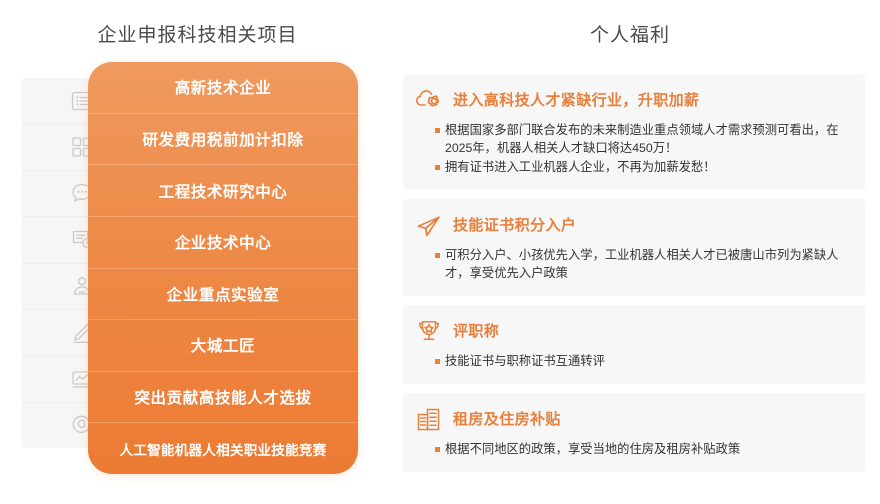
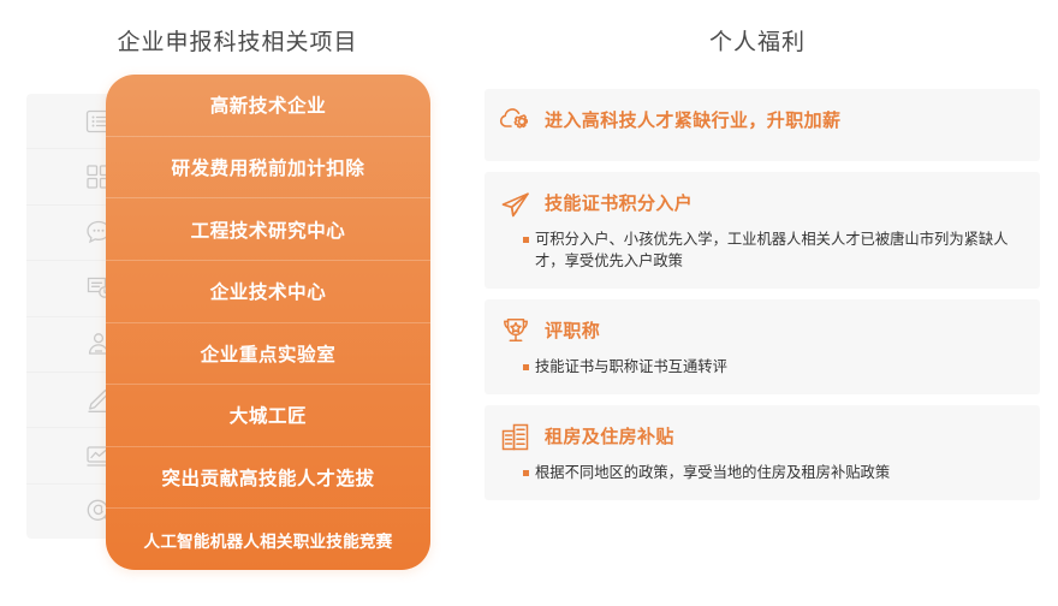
  企业申报科技相关项目
  高新技术企业
  研发费用税前加计扣除
  工程技术研究中心
  企业技术中心
  企业重点实验室
  大城工匠
  突出贡献高技能人才选拔
  人工智能机器人相关职业技能竞赛
  个人福利
  进入高科技人才紧缺行业，升职加薪
- 根据国家多部门联合发布的未来制造业重点领域人才需求预测可看出，在2025年，机器人相关人才缺口将达450万！
- 拥有证书进入工业机器人企业，不再为加薪发愁！
  技能证书积分入户
  可积分入户、小孩优先入学，工业机器人相关人才已被唐山市列为紧缺人才，享受优先入户政策
  评职称
  技能证书与职称证书互通转评
  租房及住房补贴
  根据不同地区的政策，享受当地的住房及租房补贴政策
